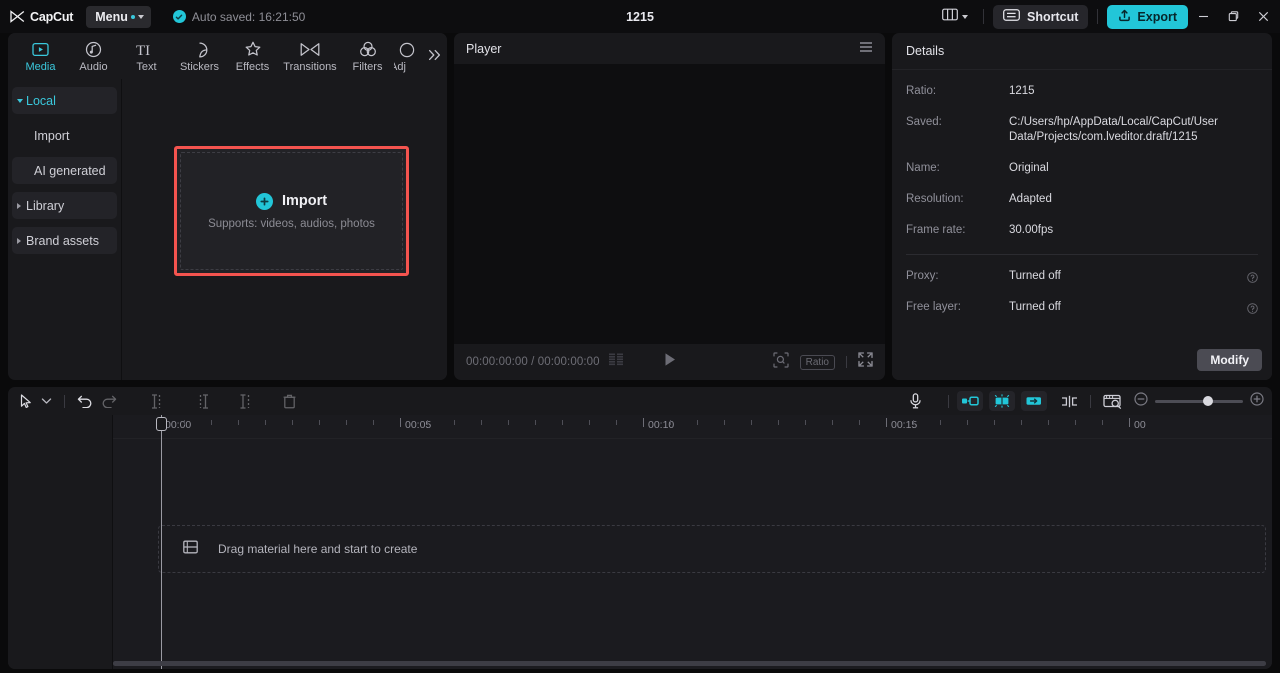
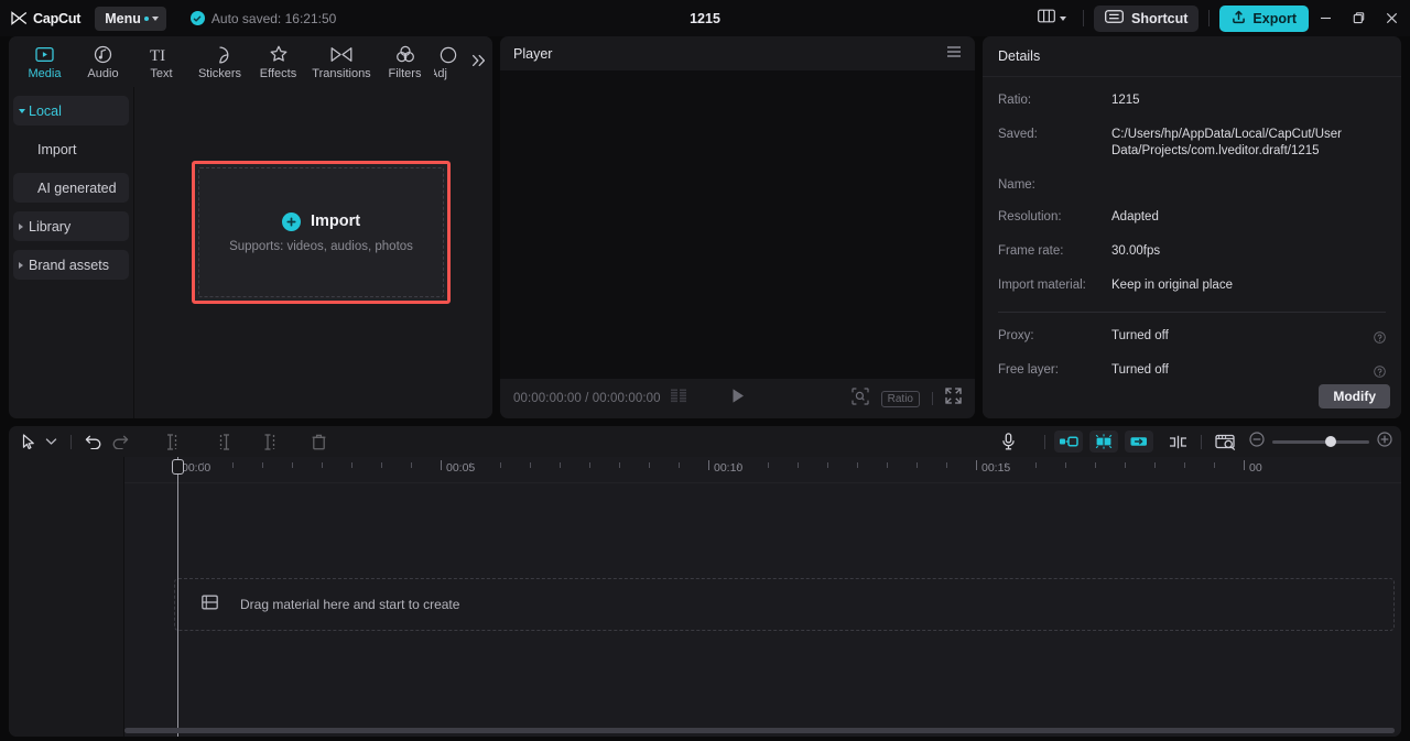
  CapCut
  Menu
  Auto saved: 16:21:50
  1215
  Shortcut
  Export
  Media
  Audio
  TI
  Text
  Stickers
  Effects
  Transitions
  Filters
  Adj
  Local
  Import
  AI generated
  Library
  Brand assets
  Import
  Supports: videos, audios, photos
  Player
  00:00:00:00 / 00:00:00:00
  Ratio
  Details
  Ratio:
  1215
  Saved:
  C:/Users/hp/AppData/Local/CapCut/User Data/Projects/com.lveditor.draft/1215
  Name:
- Original
  Resolution:
  Adapted
  Frame rate:
  30.00fps
+ Import material:
+ Keep in original place
  Proxy:
  Turned off
  Free layer:
  Turned off
  Modify
  00:00
  00:05
  00:10
  00:15
  00
  Drag material here and start to create
